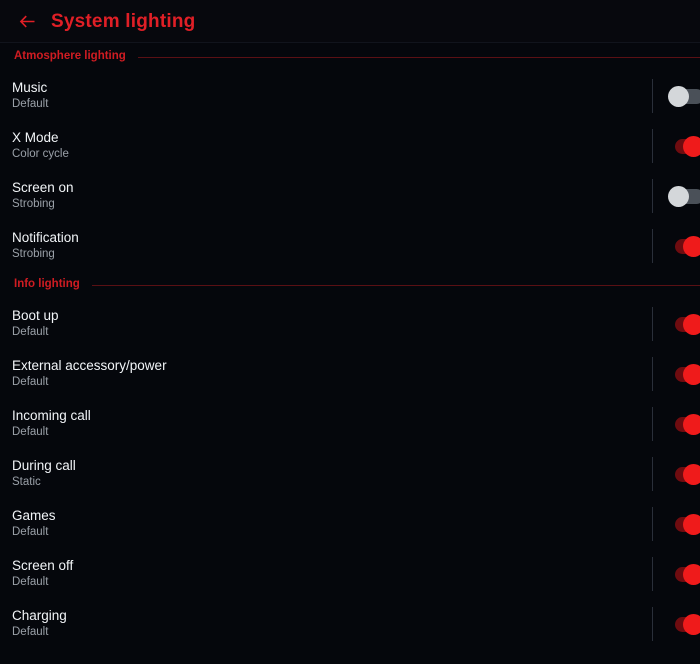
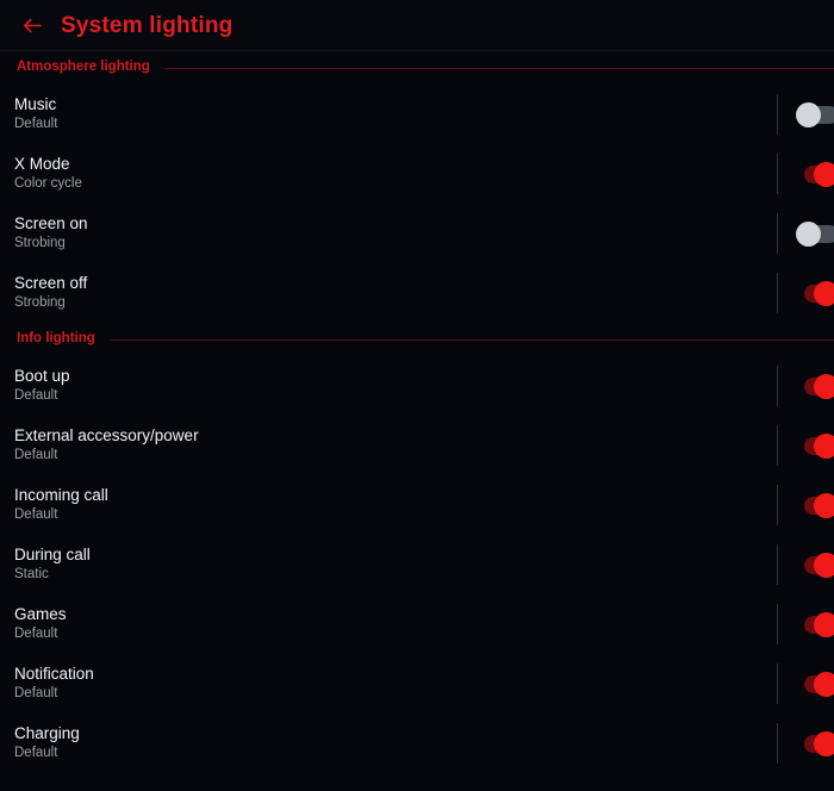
  System lighting
  Atmosphere lighting
  Music
  Default
  X Mode
  Color cycle
  Screen on
  Strobing
- Notification
+ Screen off
  Strobing
  Info lighting
  Boot up
  Default
  External accessory/power
  Default
  Incoming call
  Default
  During call
  Static
  Games
  Default
- Screen off
+ Notification
  Default
  Charging
  Default
